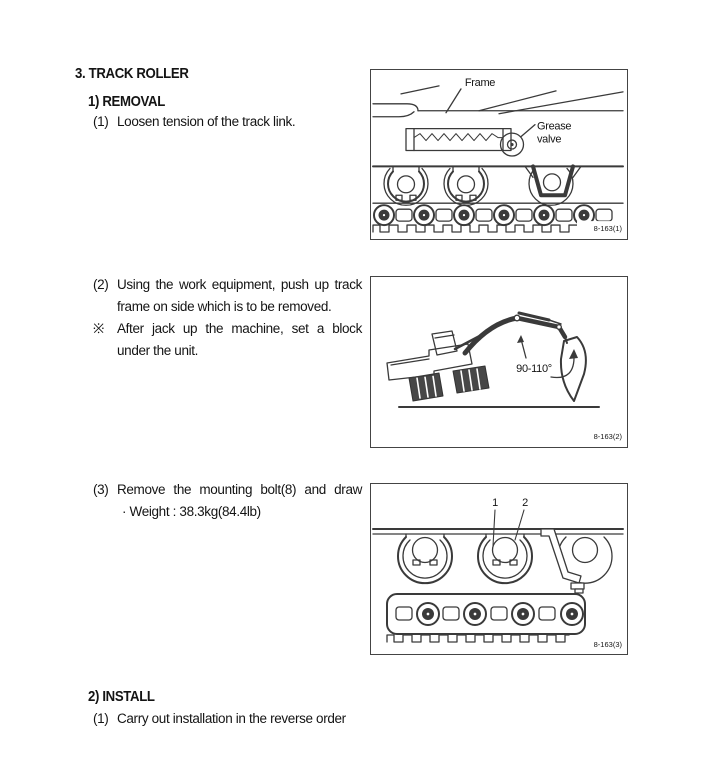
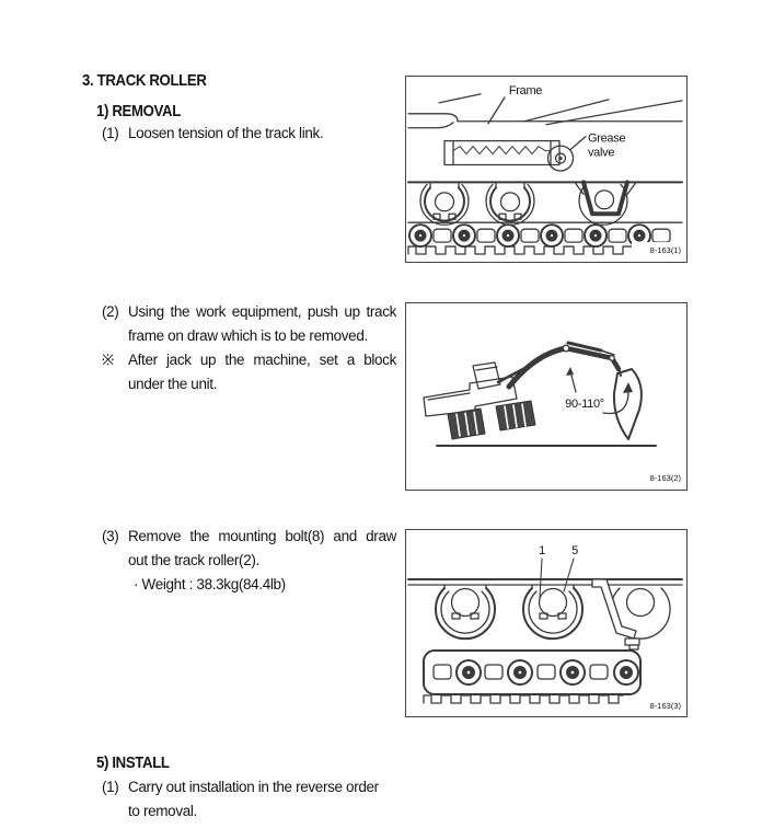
  3. TRACK ROLLER
  1) REMOVAL
  (1)
  Loosen tension of the track link.
  (2)
  Using the work equipment, push up track
- frame on side which is to be removed.
+ frame on draw which is to be removed.
  ※
  After jack up the machine, set a block
  under the unit.
  (3)
  Remove the mounting bolt(8) and draw
+ out the track roller(2).
  · Weight : 38.3kg(84.4lb)
- 2) INSTALL
+ 5) INSTALL
  (1)
  Carry out installation in the reverse order
+ to removal.
  Frame
  Grease
  valve
  8-163(1)
  90-110°
  8-163(2)
  1
- 2
+ 5
  8-163(3)
